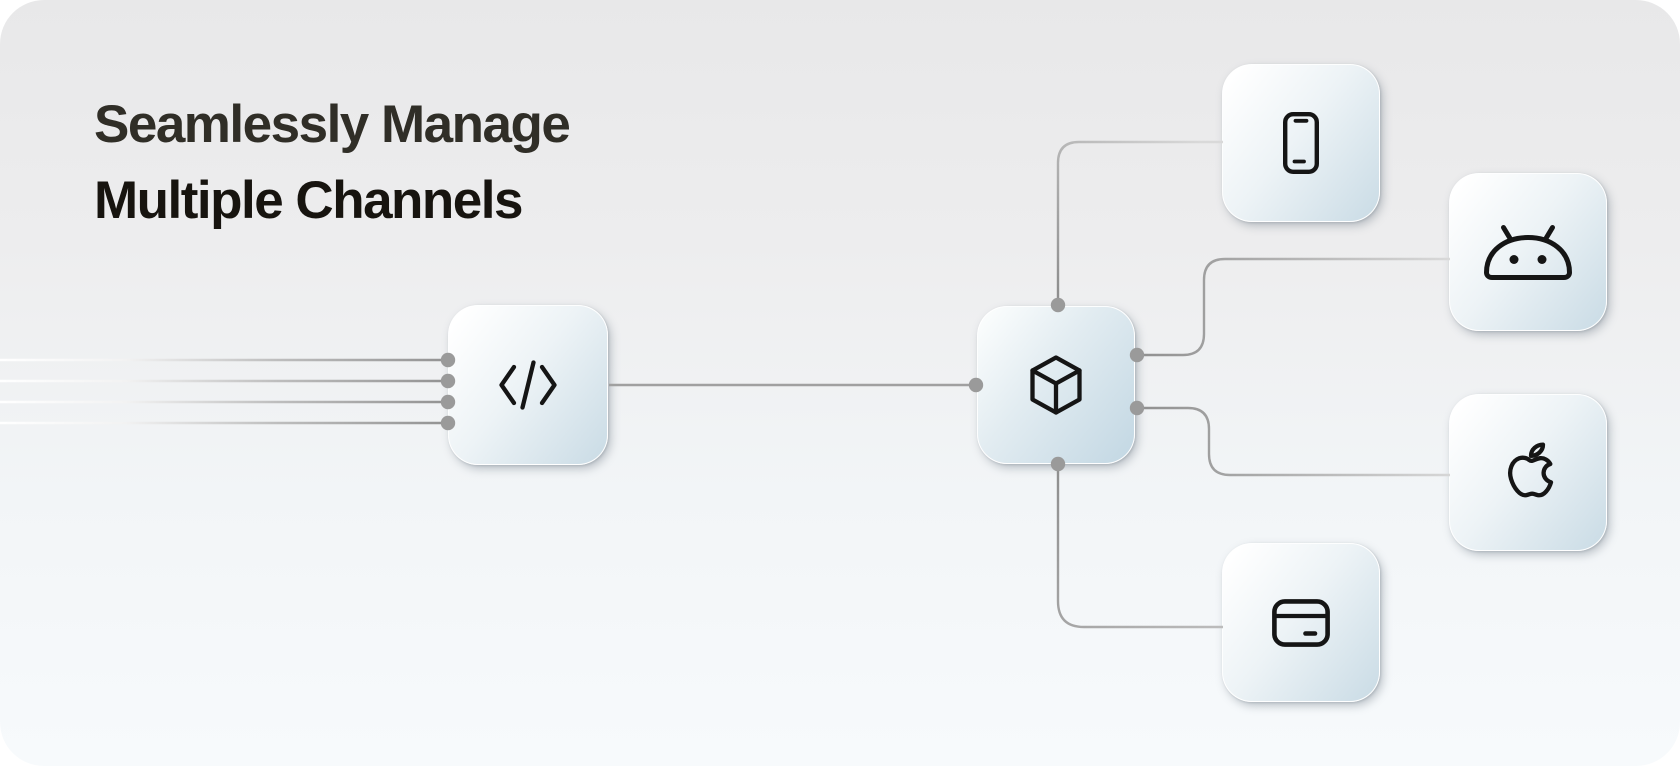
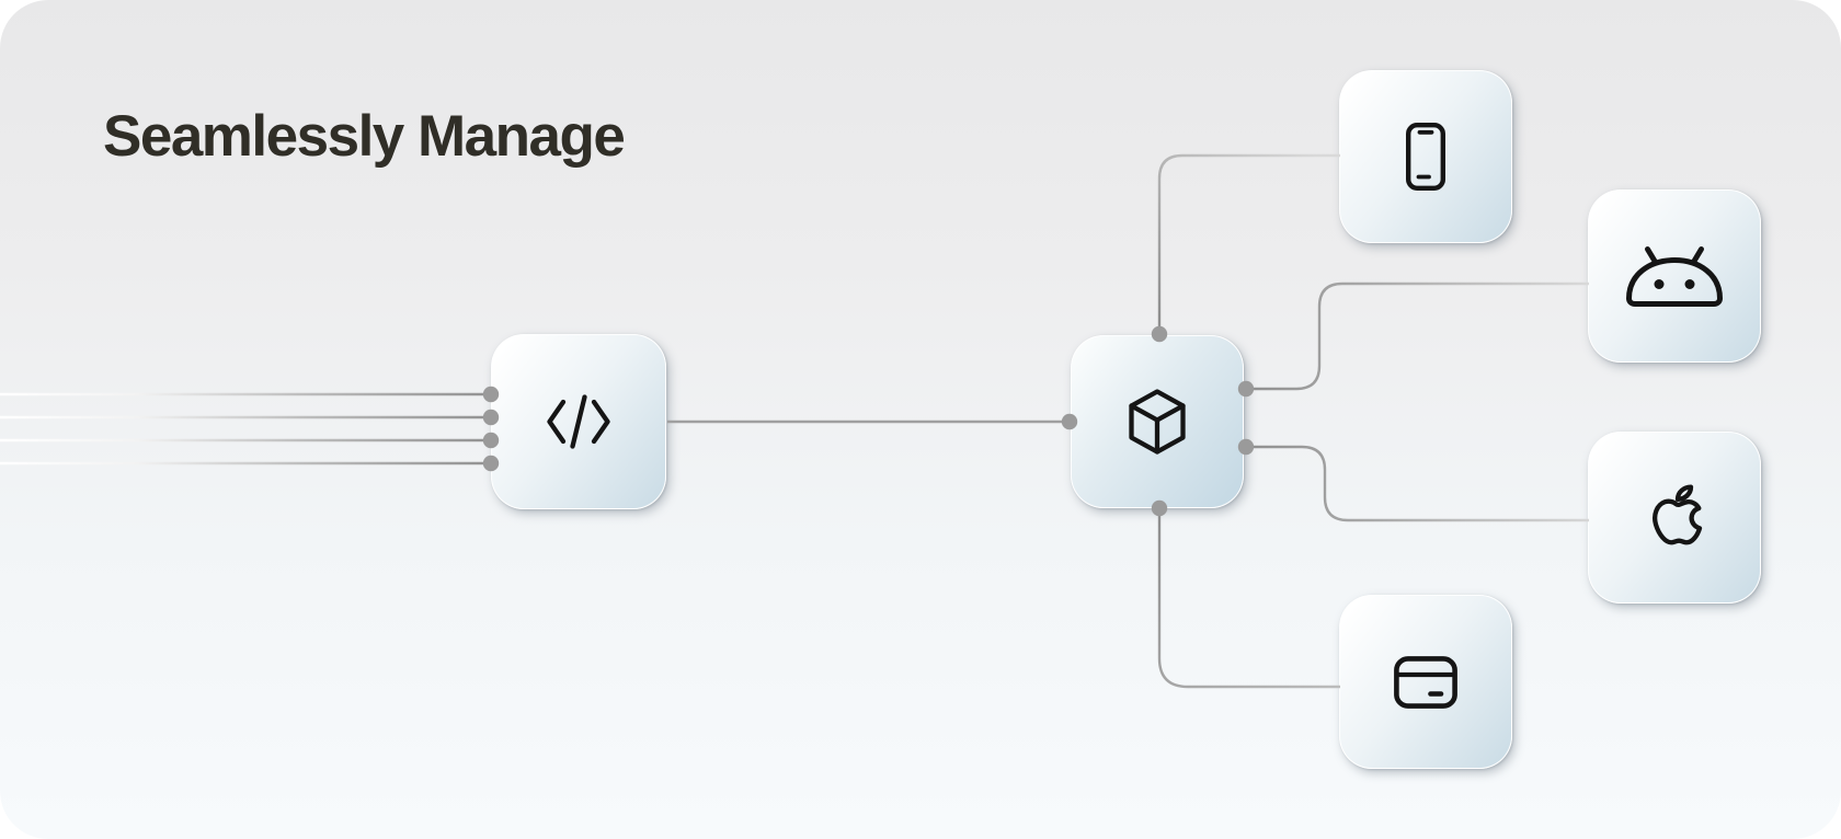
  Seamlessly Manage
- Multiple Channels
